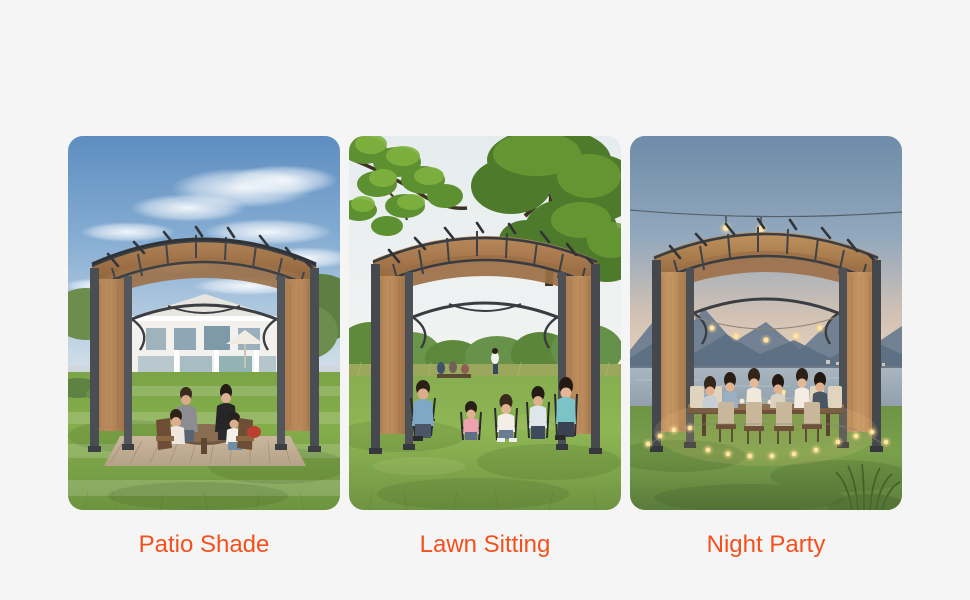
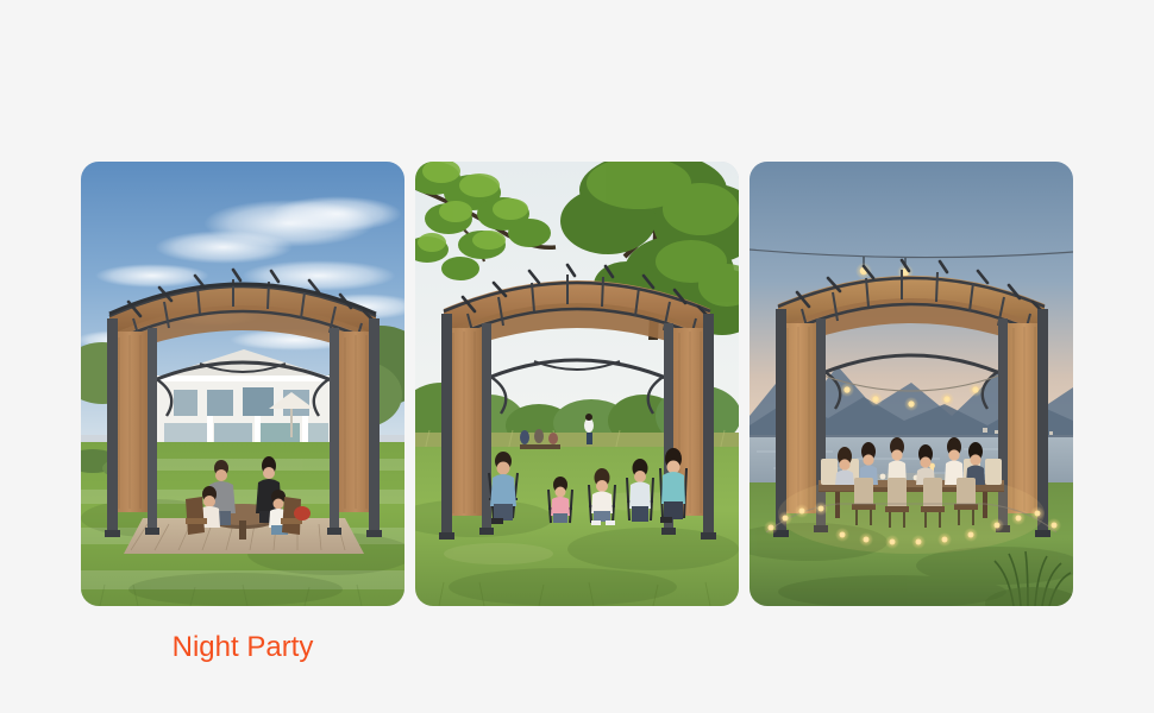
- Patio Shade
- Lawn Sitting
  Night Party
